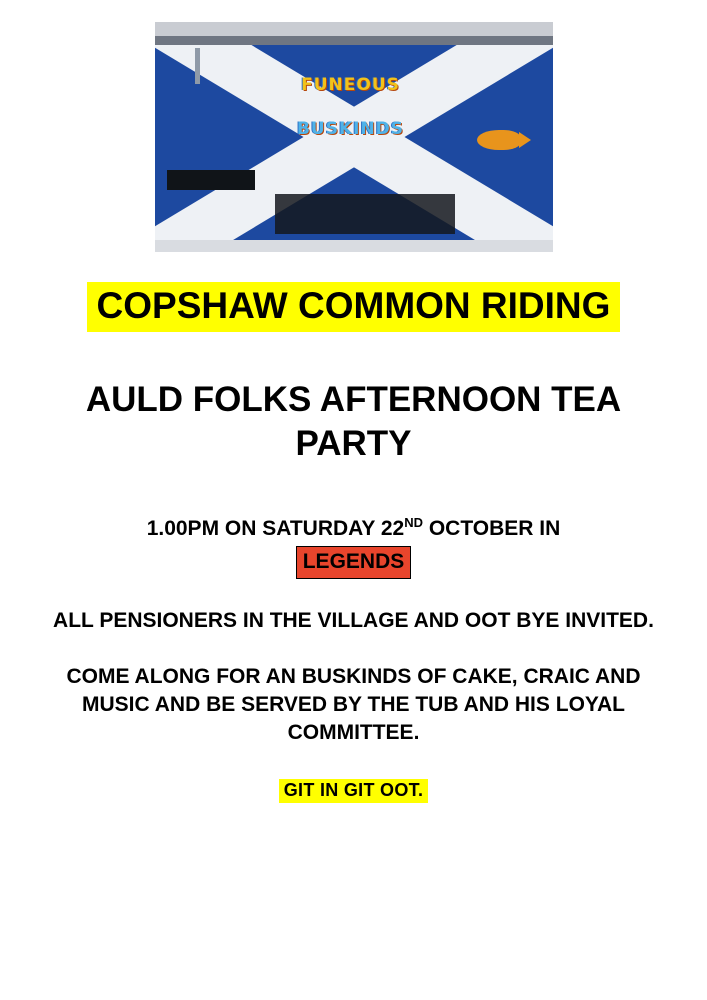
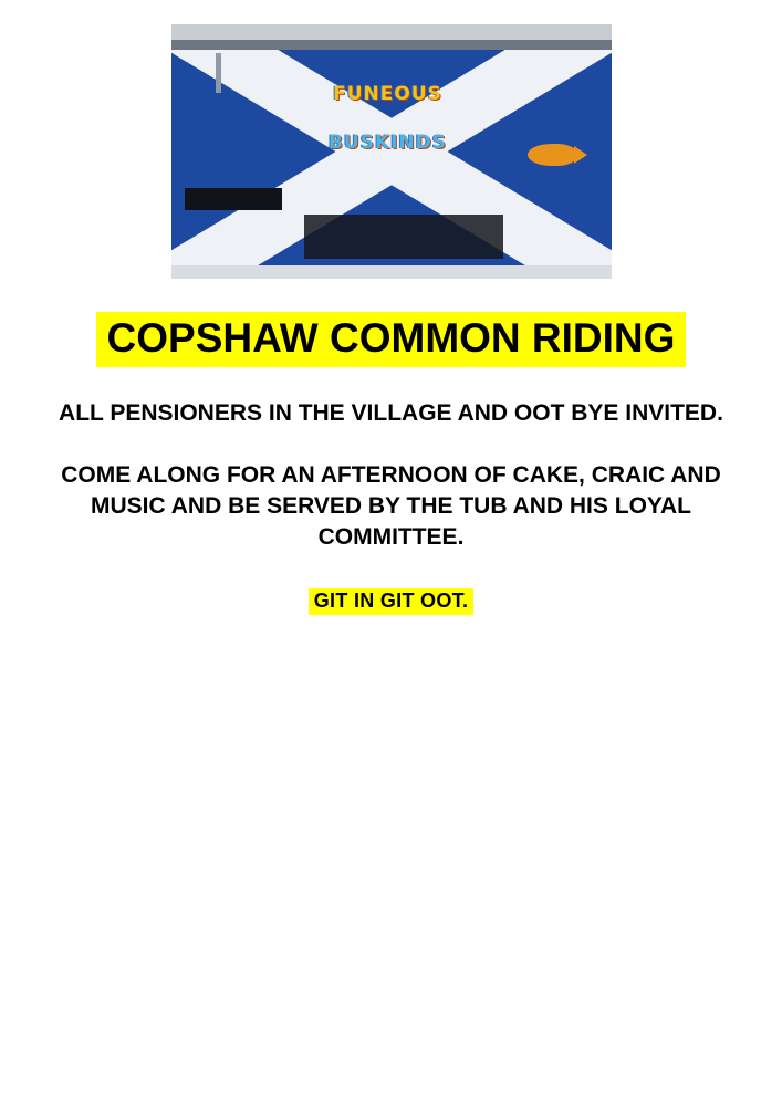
  FUNEOUS
  BUSKINDS
  COPSHAW COMMON RIDING
- AULD FOLKS AFTERNOON TEA PARTY
- 1.00PM ON SATURDAY 22ND OCTOBER IN
- LEGENDS
  ALL PENSIONERS IN THE VILLAGE AND OOT BYE INVITED.
- COME ALONG FOR AN BUSKINDS OF CAKE, CRAIC AND MUSIC AND BE SERVED BY THE TUB AND HIS LOYAL COMMITTEE.
+ COME ALONG FOR AN AFTERNOON OF CAKE, CRAIC AND MUSIC AND BE SERVED BY THE TUB AND HIS LOYAL COMMITTEE.
  GIT IN GIT OOT.
